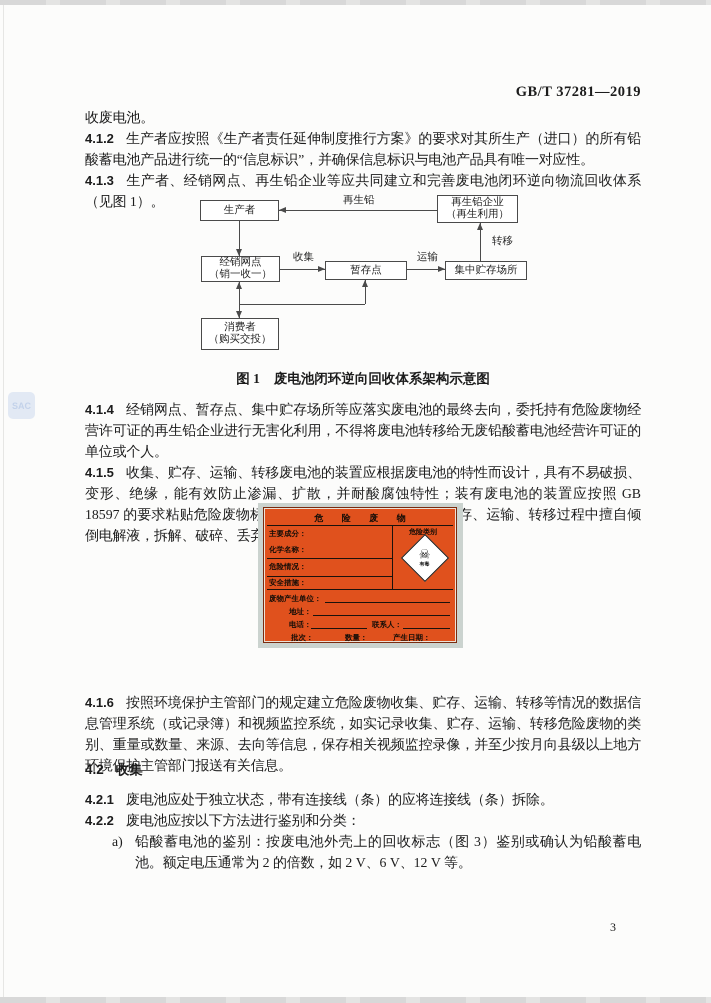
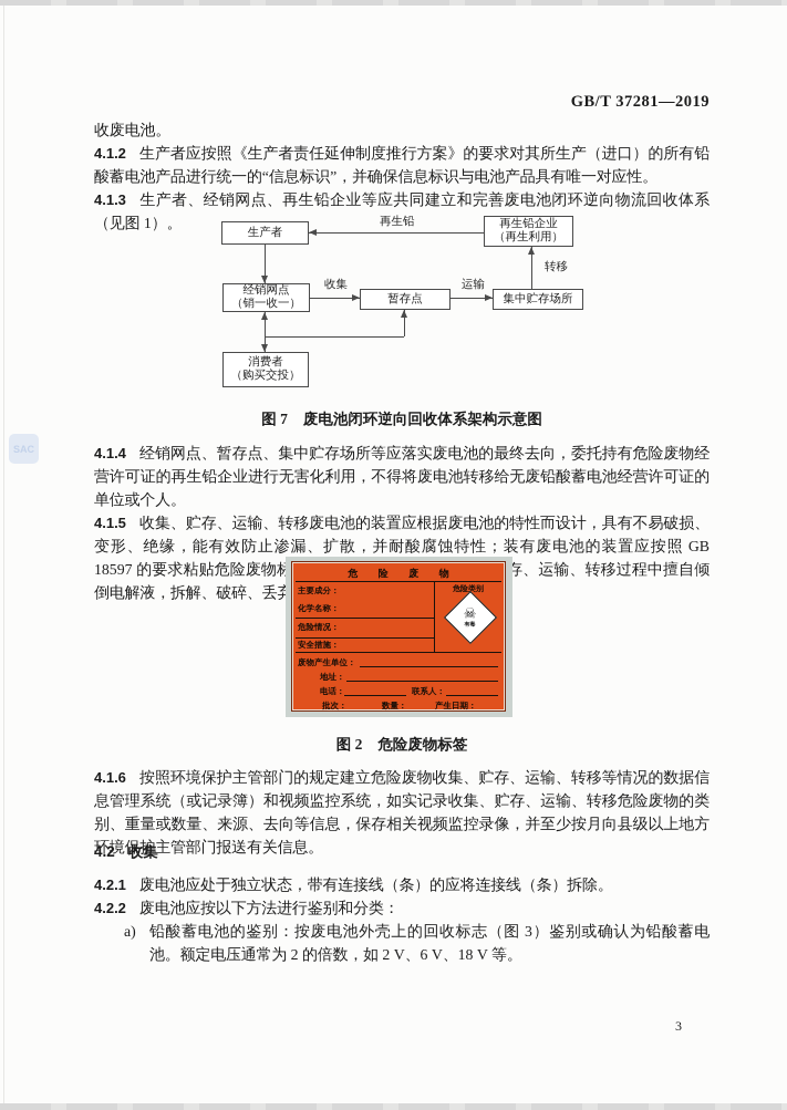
  GB/T 37281—2019
  SAC
  收废电池。
  4.1.2 生产者应按照《生产者责任延伸制度推行方案》的要求对其所生产（进口）的所有铅酸蓄电池产品进行统一的“信息标识”，并确保信息标识与电池产品具有唯一对应性。
  4.1.3 生产者、经销网点、再生铅企业等应共同建立和完善废电池闭环逆向物流回收体系（见图 1）。
  生产者
  再生铅企业
  （再生利用）
  经销网点
  （销一收一）
  暂存点
  集中贮存场所
  消费者
  （购买交投）
  再生铅
  收集
  运输
  转移
- 图 1 废电池闭环逆向回收体系架构示意图
+ 图 7 废电池闭环逆向回收体系架构示意图
  4.1.4 经销网点、暂存点、集中贮存场所等应落实废电池的最终去向，委托持有危险废物经营许可证的再生铅企业进行无害化利用，不得将废电池转移给无废铅酸蓄电池经营许可证的单位或个人。
  4.1.5 收集、贮存、运输、转移废电池的装置应根据废电池的特性而设计，具有不易破损、变形、绝缘，能有效防止渗漏、扩散，并耐酸腐蚀特性；装有废电池的装置应按照 GB 18597 的要求粘贴危险废物存、运输、转移过程中擅自倾倒电解液，拆解、破碎、丢
  危 险 废 物
  主要成分：
  化学名称：
  危险情况：
  安全措施：
  废物产生单位：
  地址：
  电话：
  联系人：
  批次：
  数量：
  产生日期：
+ 图 2 危险废物标签
  4.1.6 按照环境保护主管部门的规定建立危险废物收集、贮存、运输、转移等情况的数据信息管理系统（或记录簿）和视频监控系统，如实记录收集、贮存、运输、转移危险废物的类别、重量或数量、来源、去向等信息，保存相关视频监控录像，并至少按月向县级以上地方环境保护主管部门报送有关信息。
  4.2 收集
  4.2.1 废电池应处于独立状态，带有连接线（条）的应将连接线（条）拆除。
  4.2.2 废电池应按以下方法进行鉴别和分类：
  a)
- 铅酸蓄电池的鉴别：按废电池外壳上的回收标志（图 3）鉴别或确认为铅酸蓄电池。额定电压通常为 2 的倍数，如 2 V、6 V、12 V 等。
+ 铅酸蓄电池的鉴别：按废电池外壳上的回收标志（图 3）鉴别或确认为铅酸蓄电池。额定电压通常为 2 的倍数，如 2 V、6 V、18 V 等。
  3
